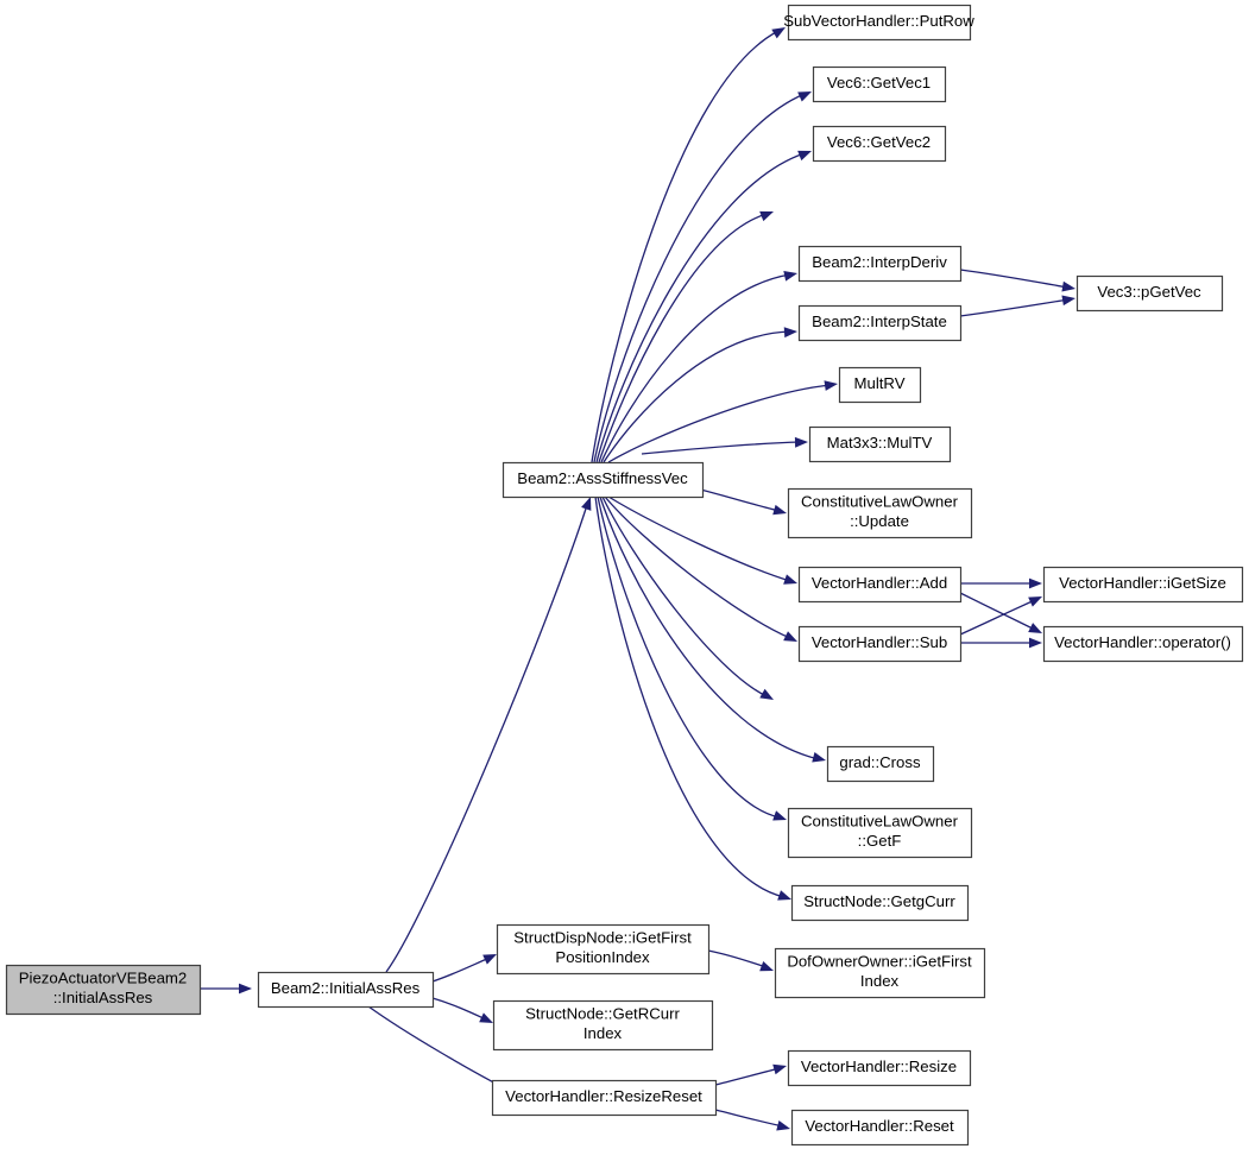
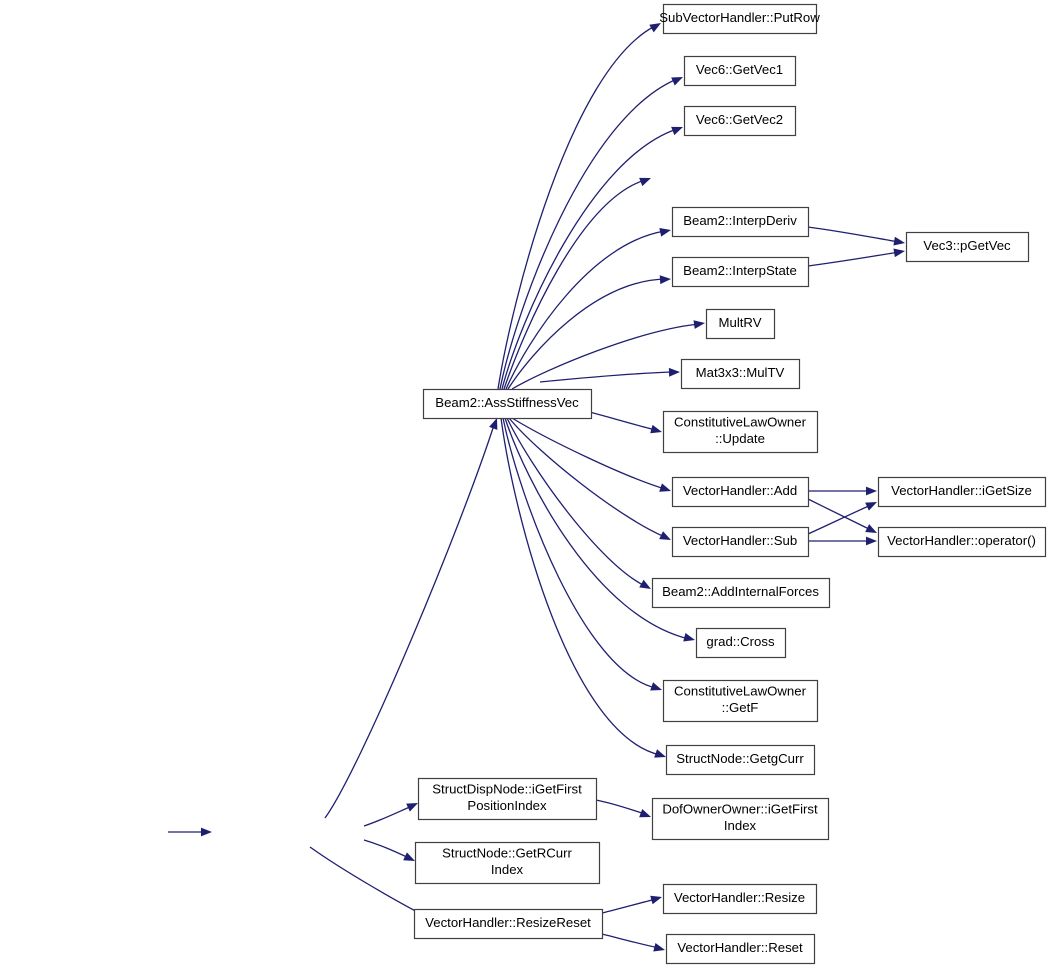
- PiezoActuatorVEBeam2
- ::InitialAssRes
- Beam2::InitialAssRes
  Beam2::AssStiffnessVec
  SubVectorHandler::PutRow
  Vec6::GetVec1
  Vec6::GetVec2
  Beam2::InterpDeriv
  Beam2::InterpState
  Vec3::pGetVec
  MultRV
  Mat3x3::MulTV
  ConstitutiveLawOwner
  ::Update
  VectorHandler::Add
  VectorHandler::Sub
  VectorHandler::iGetSize
  VectorHandler::operator()
+ Beam2::AddInternalForces
  grad::Cross
  ConstitutiveLawOwner
  ::GetF
  StructNode::GetgCurr
  StructDispNode::iGetFirst
  PositionIndex
  StructNode::GetRCurr
  Index
  DofOwnerOwner::iGetFirst
  Index
  VectorHandler::ResizeReset
  VectorHandler::Resize
  VectorHandler::Reset
